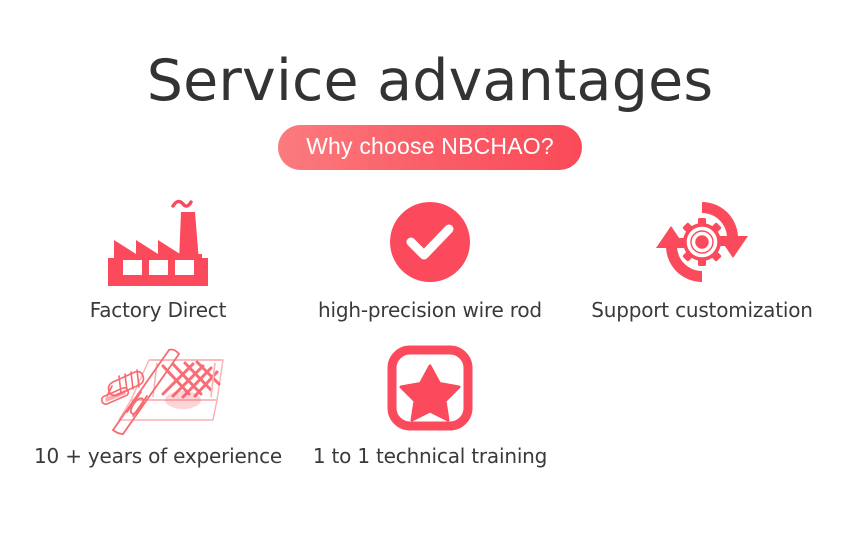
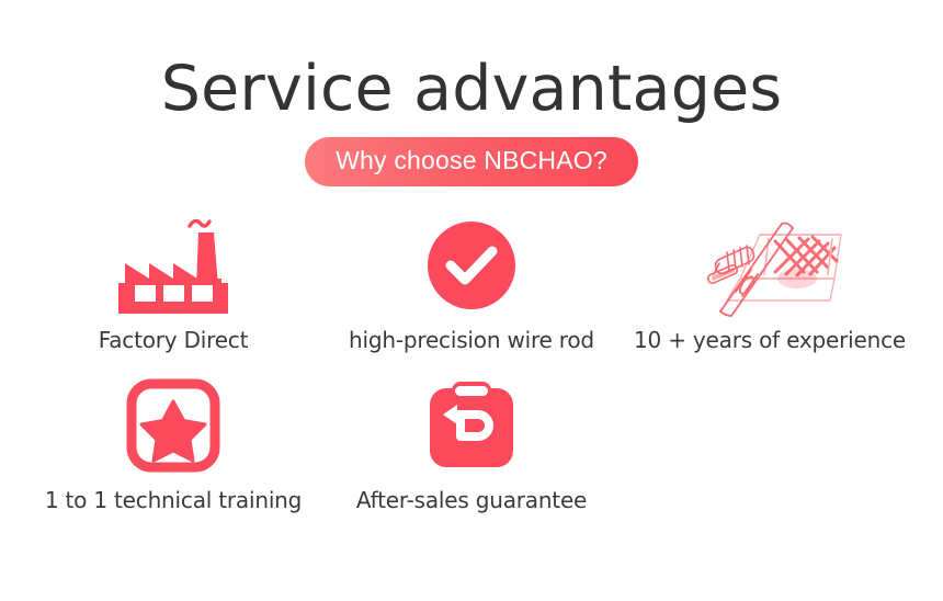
  Service advantages
  Why choose NBCHAO?
  Factory Direct
  high-precision wire rod
- Support customization
  10 + years of experience
  1 to 1 technical training
+ After-sales guarantee
